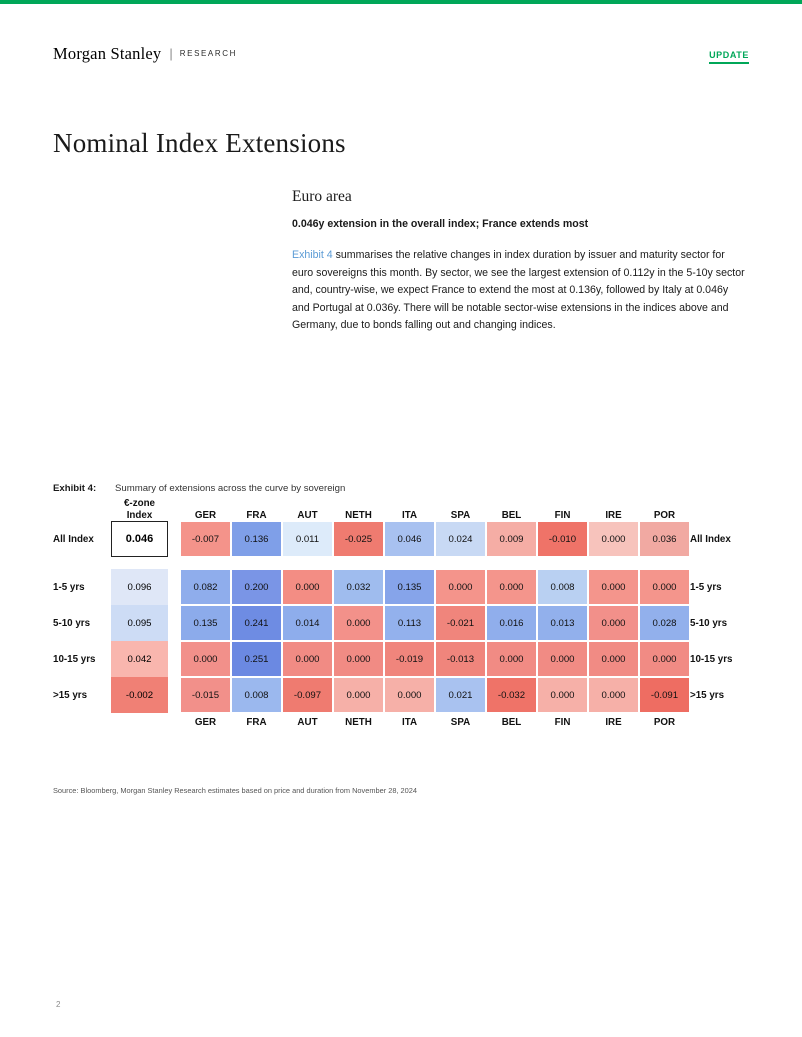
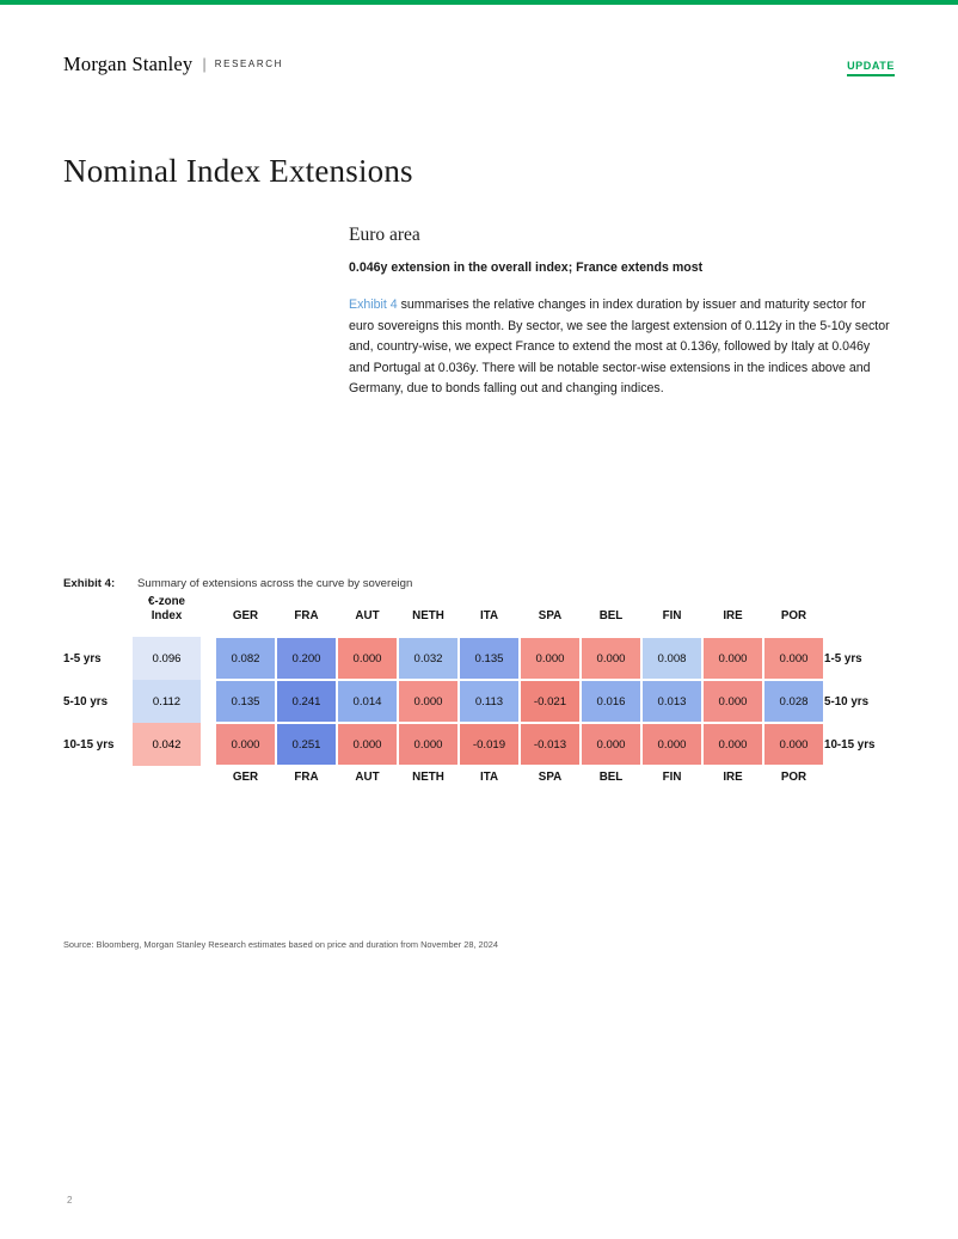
  Morgan Stanley | RESEARCH
  UPDATE
  Nominal Index Extensions
  Euro area
  0.046y extension in the overall index; France extends most
  Exhibit 4 summarises the relative changes in index duration by issuer and maturity sector for euro sovereigns this month. By sector, we see the largest extension of 0.112y in the 5-10y sector and, country-wise, we expect France to extend the most at 0.136y, followed by Italy at 0.046y and Portugal at 0.036y. There will be notable sector-wise extensions in the indices above and Germany, due to bonds falling out and changing indices.
  Exhibit 4: Summary of extensions across the curve by sovereign
  	€-zone Index		GER	FRA	AUT	NETH	ITA	SPA	BEL	FIN	IRE	POR
- All Index	0.046		-0.007	0.136	0.011	-0.025	0.046	0.024	0.009	-0.010	0.000	0.036	All Index
  1-5 yrs	0.096		0.082	0.200	0.000	0.032	0.135	0.000	0.000	0.008	0.000	0.000	1-5 yrs
- 5-10 yrs	0.095		0.135	0.241	0.014	0.000	0.113	-0.021	0.016	0.013	0.000	0.028	5-10 yrs
+ 5-10 yrs	0.112		0.135	0.241	0.014	0.000	0.113	-0.021	0.016	0.013	0.000	0.028	5-10 yrs
  10-15 yrs	0.042		0.000	0.251	0.000	0.000	-0.019	-0.013	0.000	0.000	0.000	0.000	10-15 yrs
- >15 yrs	-0.002		-0.015	0.008	-0.097	0.000	0.000	0.021	-0.032	0.000	0.000	-0.091	>15 yrs
  			GER	FRA	AUT	NETH	ITA	SPA	BEL	FIN	IRE	POR
  Source: Bloomberg, Morgan Stanley Research estimates based on price and duration from November 28, 2024
  2
